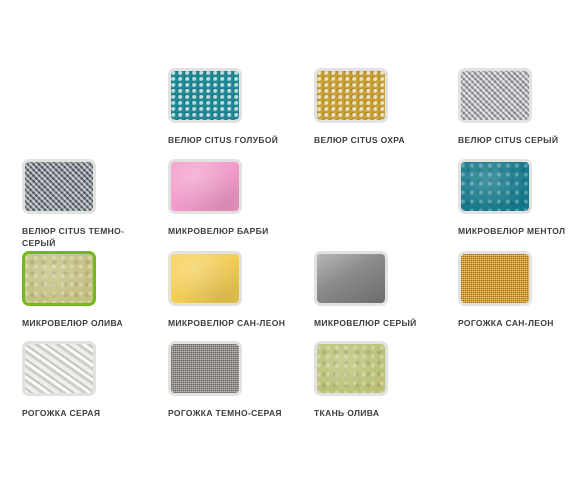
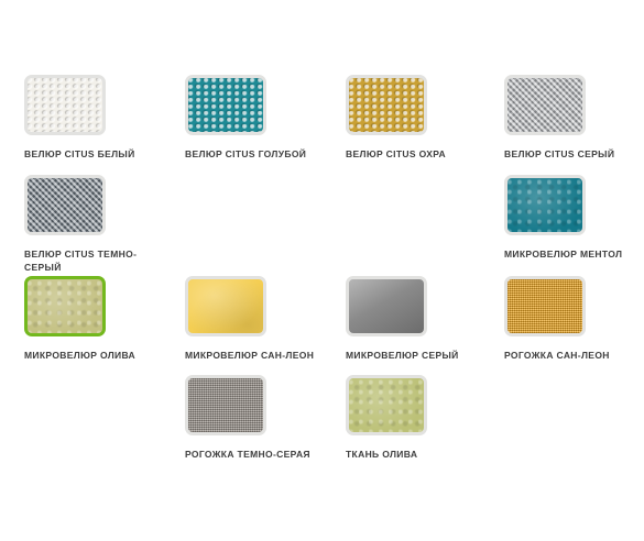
+ ВЕЛЮР CITUS БЕЛЫЙ
  ВЕЛЮР CITUS ГОЛУБОЙ
  ВЕЛЮР CITUS ОХРА
  ВЕЛЮР CITUS СЕРЫЙ
  ВЕЛЮР CITUS ТЕМНО-СЕРЫЙ
- МИКРОВЕЛЮР БАРБИ
  МИКРОВЕЛЮР МЕНТОЛ
  МИКРОВЕЛЮР ОЛИВА
  МИКРОВЕЛЮР САН-ЛЕОН
  МИКРОВЕЛЮР СЕРЫЙ
  РОГОЖКА САН-ЛЕОН
- РОГОЖКА СЕРАЯ
  РОГОЖКА ТЕМНО-СЕРАЯ
  ТКАНЬ ОЛИВА
